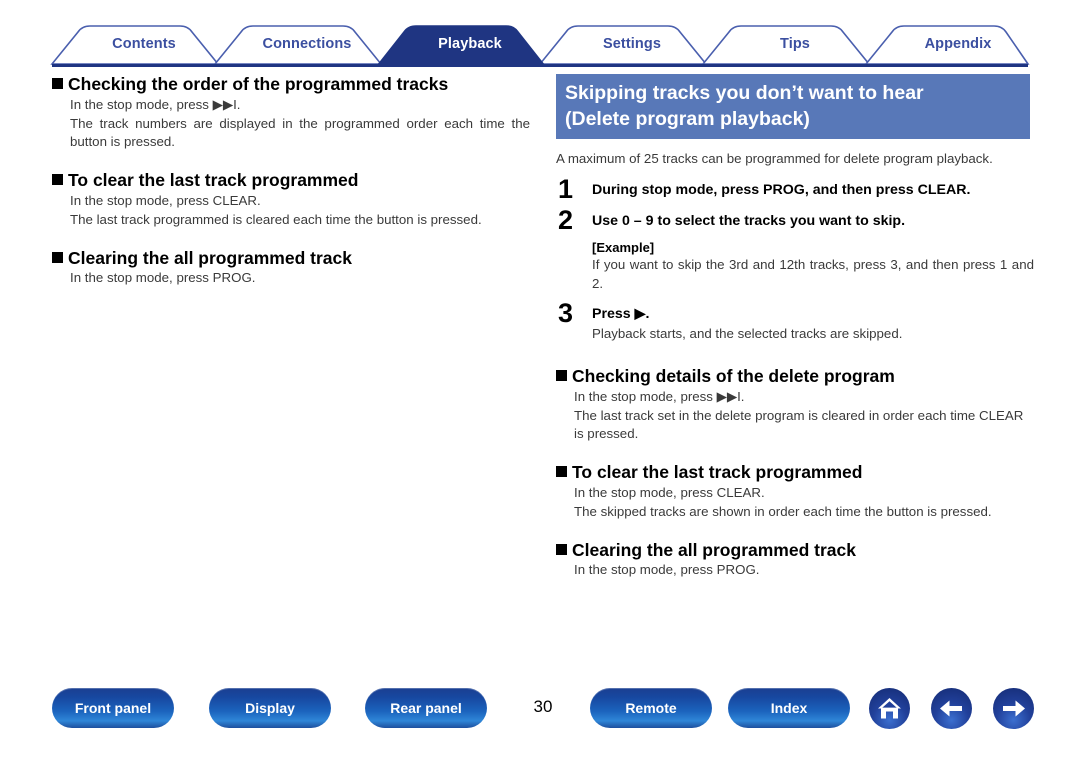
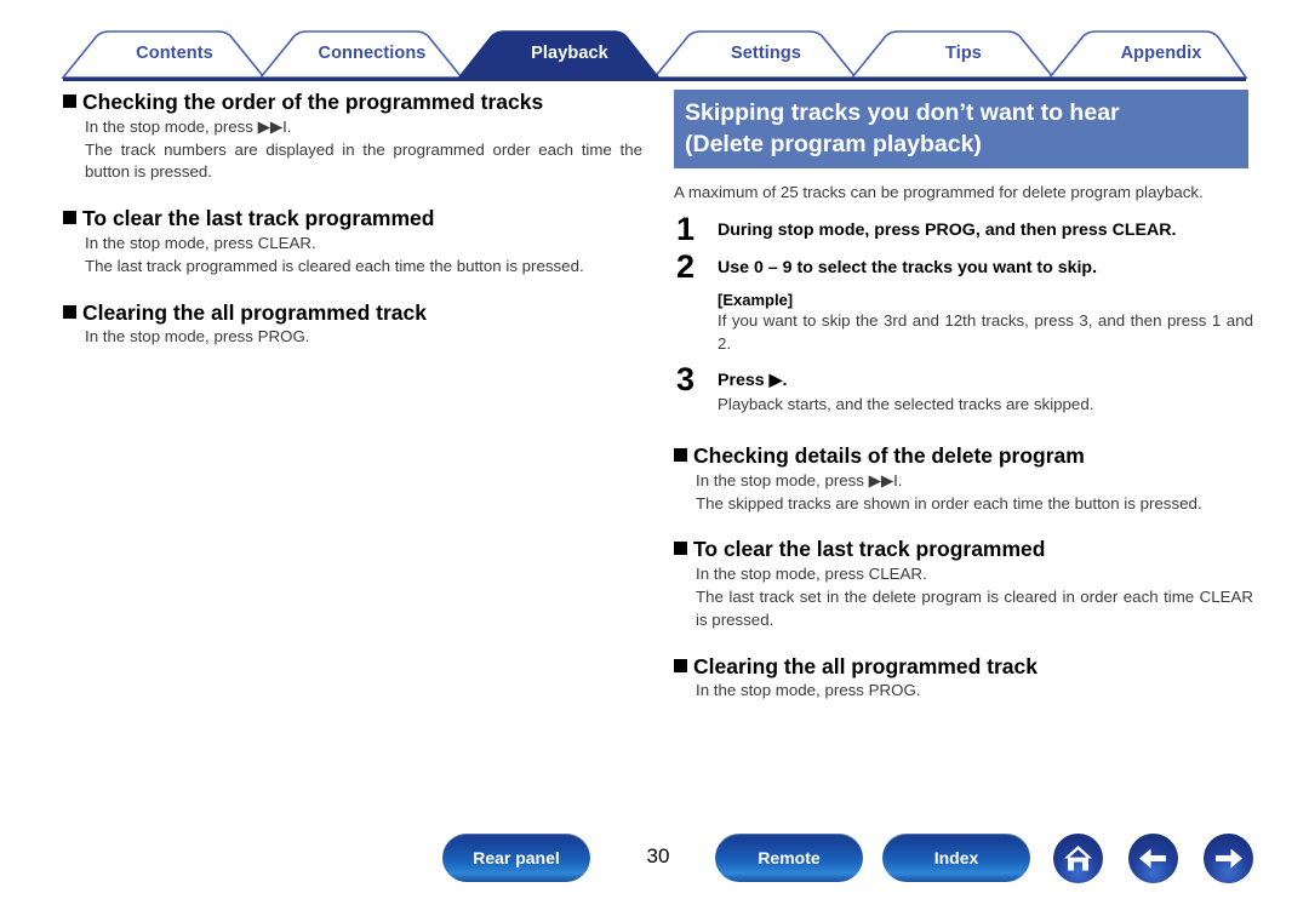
  Contents
  Connections
  Playback
  Settings
  Tips
  Appendix
  Checking the order of the programmed tracks
  In the stop mode, press ▶▶I.
  The track numbers are displayed in the programmed order each time the button is pressed.
  To clear the last track programmed
  In the stop mode, press CLEAR.
  The last track programmed is cleared each time the button is pressed.
  Clearing the all programmed track
  In the stop mode, press PROG.
  Skipping tracks you don’t want to hear
  (Delete program playback)
  A maximum of 25 tracks can be programmed for delete program playback.
  1
  During stop mode, press PROG, and then press CLEAR.
  2
  Use 0 – 9 to select the tracks you want to skip.
  [Example]
  If you want to skip the 3rd and 12th tracks, press 3, and then press 1 and 2.
  3
  Press ▶.
  Playback starts, and the selected tracks are skipped.
  Checking details of the delete program
  In the stop mode, press ▶▶I.
- The last track set in the delete program is cleared in order each time CLEAR is pressed.
+ The skipped tracks are shown in order each time the button is pressed.
  To clear the last track programmed
  In the stop mode, press CLEAR.
- The skipped tracks are shown in order each time the button is pressed.
+ The last track set in the delete program is cleared in order each time CLEAR is pressed.
  Clearing the all programmed track
  In the stop mode, press PROG.
- Front panel
- Display
  Rear panel
  30
  Remote
  Index
